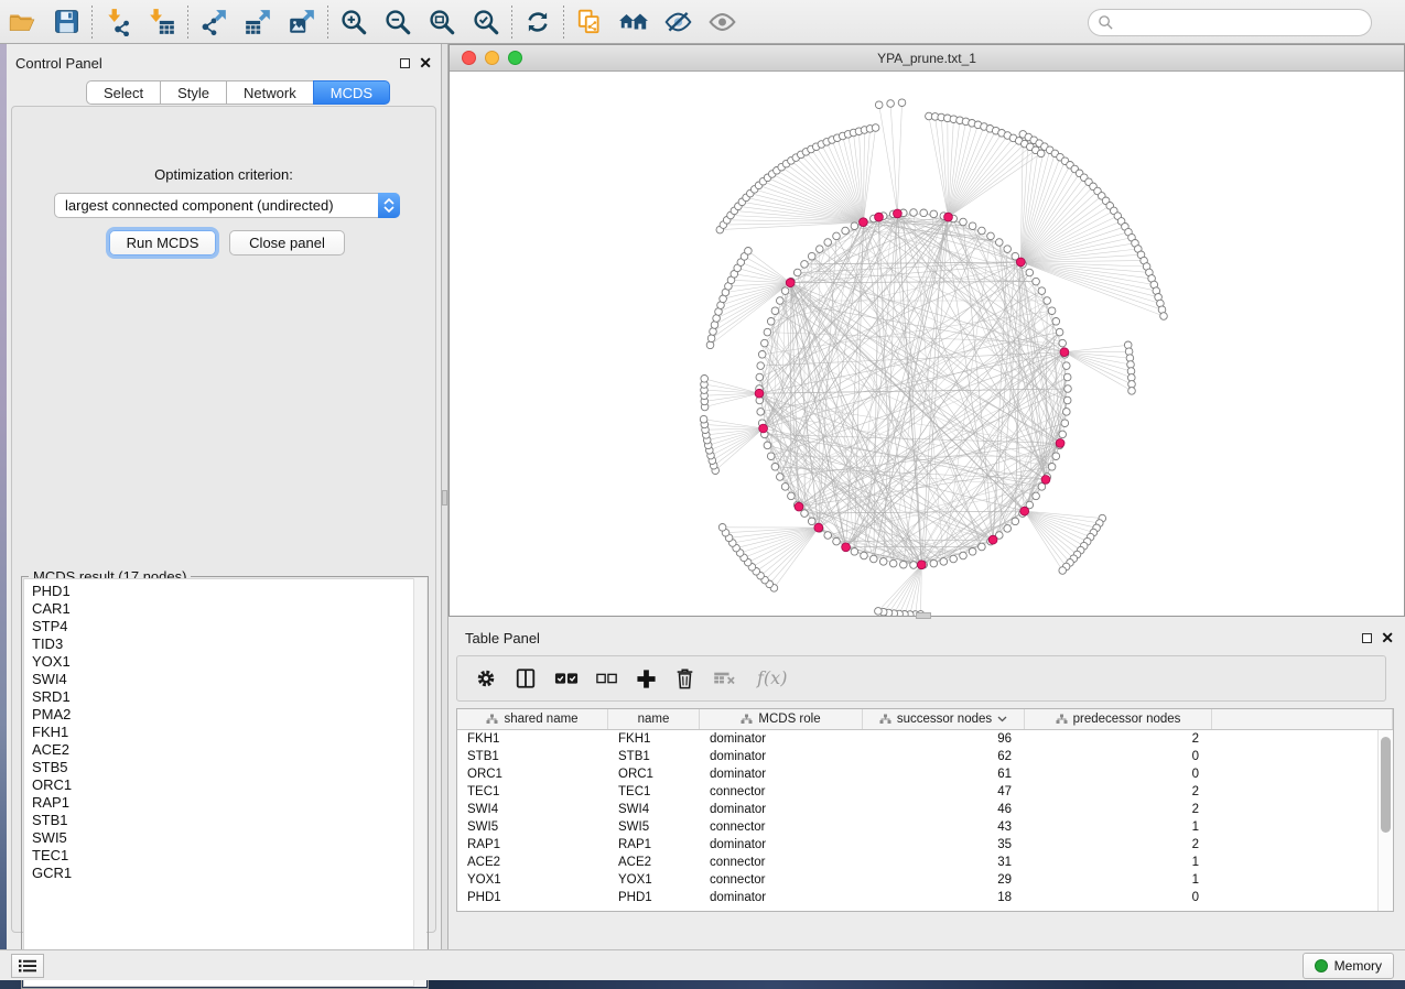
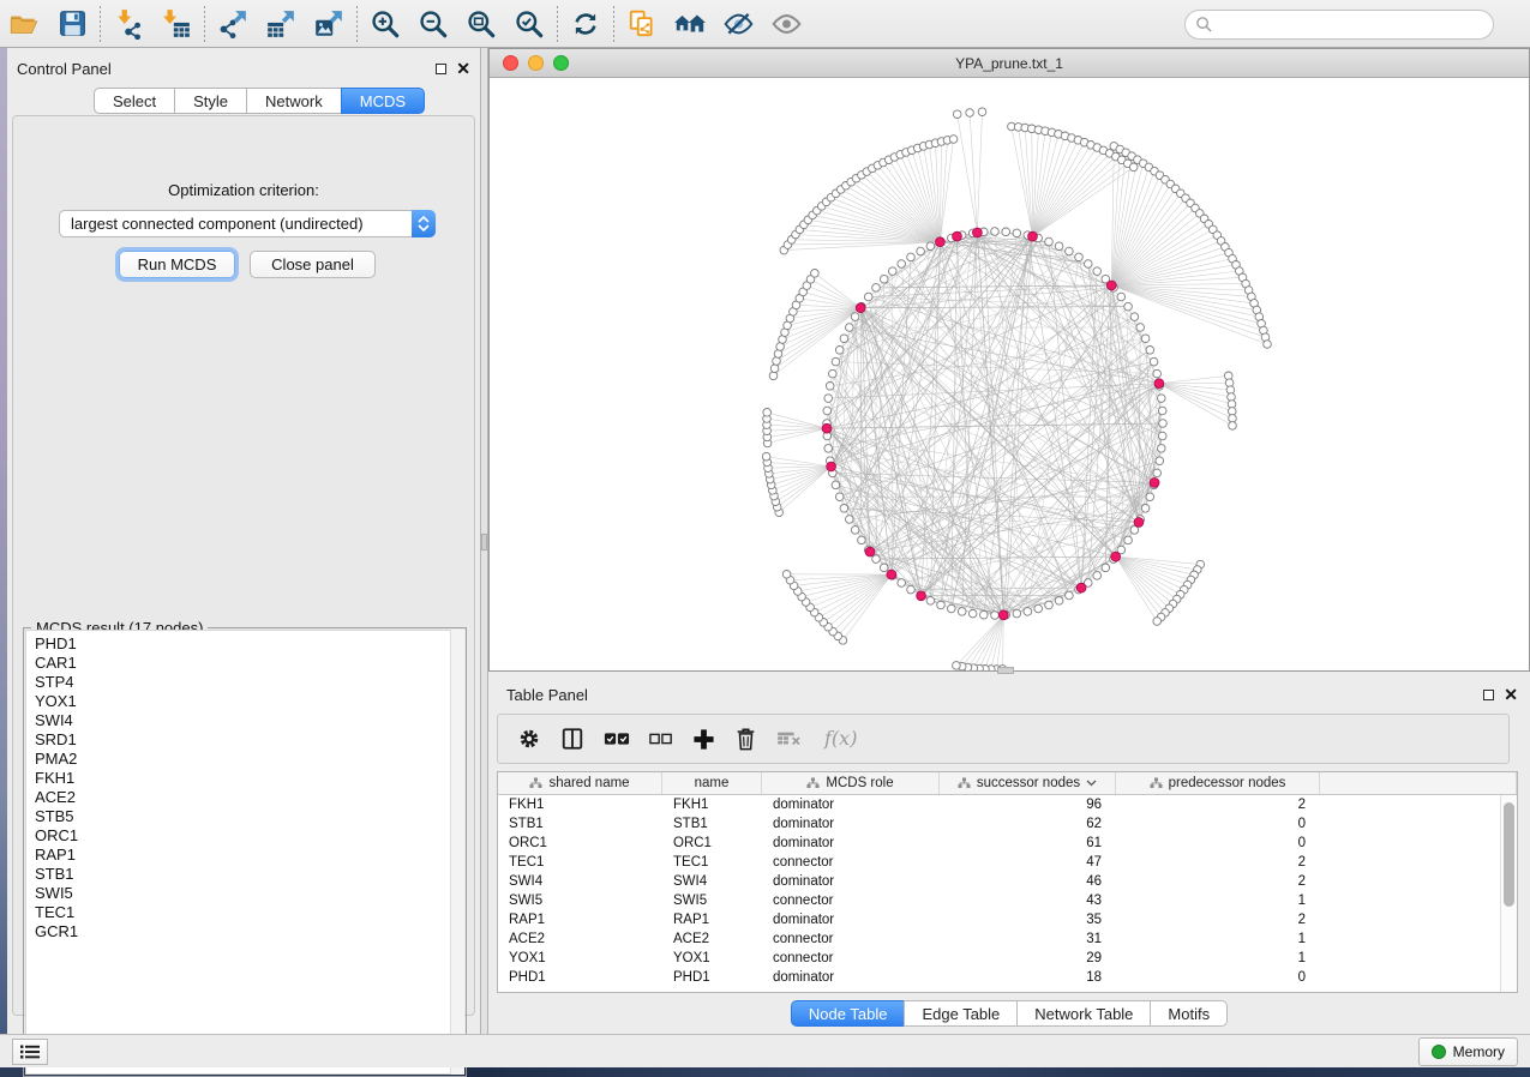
  Control Panel
  ✕
  Select
  Style
  Network
  MCDS
  Optimization criterion:
  largest connected component (undirected)
  Run MCDS
  Close panel
  MCDS result (17 nodes)
  PHD1
  CAR1
  STP4
- TID3
  YOX1
  SWI4
  SRD1
  PMA2
  FKH1
  ACE2
  STB5
  ORC1
  RAP1
  STB1
  SWI5
  TEC1
  GCR1
  YPA_prune.txt_1
  Table Panel
  ✕
  f(x)
  shared name
  name
  MCDS role
  successor nodes
  predecessor nodes
  FKH1
  FKH1
  dominator
  96
  2
  STB1
  STB1
  dominator
  62
  0
  ORC1
  ORC1
  dominator
  61
  0
  TEC1
  TEC1
  connector
  47
  2
  SWI4
  SWI4
  dominator
  46
  2
  SWI5
  SWI5
  connector
  43
  1
  RAP1
  RAP1
  dominator
  35
  2
  ACE2
  ACE2
  connector
  31
  1
  YOX1
  YOX1
  connector
  29
  1
  PHD1
  PHD1
  dominator
  18
  0
+ Node Table
+ Edge Table
+ Network Table
+ Motifs
  Memory
